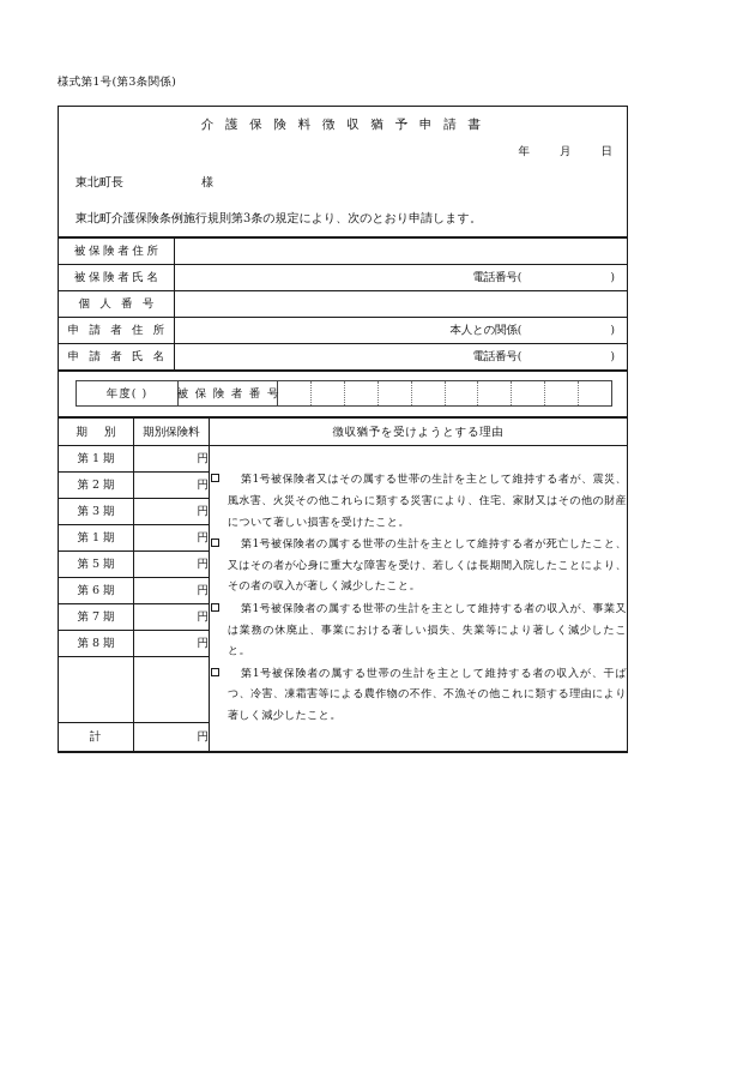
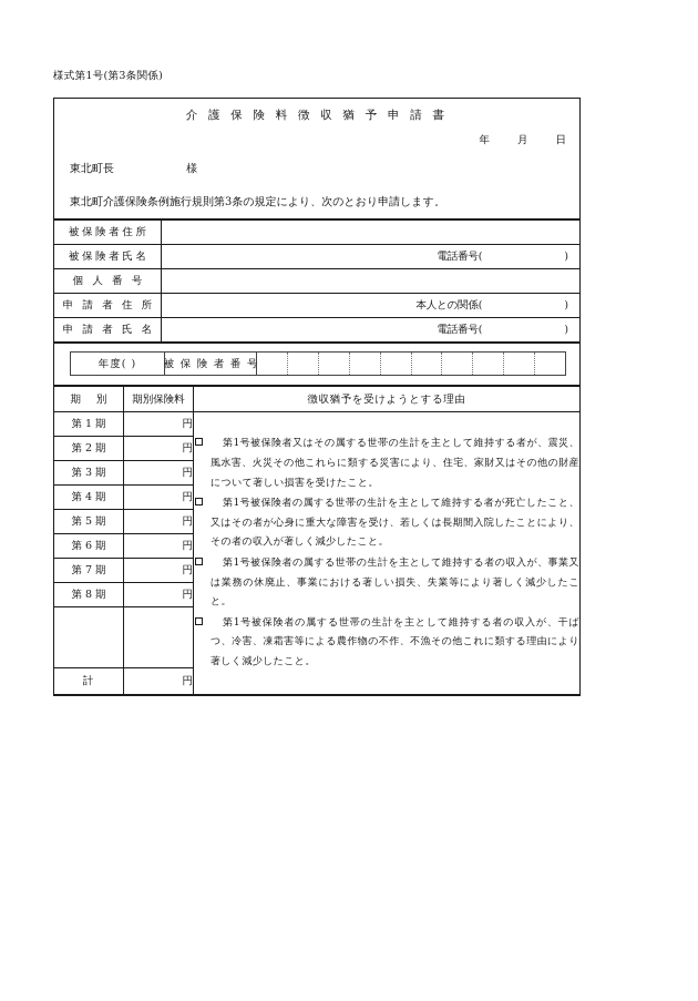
  様式第1号(第3条関係)
  介 護 保 険 料 徴 収 猶 予 申 請 書
  年 月 日
  東北町長 様
  東北町介護保険条例施行規則第3条の規定により、次のとおり申請します。
  被保険者住所
  被保険者氏名	電話番号( )
  個 人 番 号
  申 請 者 住 所	本人との関係( )
  申 請 者 氏 名	電話番号( )
  年度( )
  被 保 険 者 番 号
  期 別	期別保険料	徴収猶予を受けようとする理由
  第 1 期	円	第1号被保険者又はその属する世帯の生計を主として維持する者が、震災、風水害、火災その他これらに類する災害により、住宅、家財又はその他の財産について著しい損害を受けたこと。 第1号被保険者の属する世帯の生計を主として維持する者が死亡したこと、又はその者が心身に重大な障害を受け、若しくは長期間入院したことにより、その者の収入が著しく減少したこと。 第1号被保険者の属する世帯の生計を主として維持する者の収入が、事業又は業務の休廃止、事業における著しい損失、失業等により著しく減少したこと。 第1号被保険者の属する世帯の生計を主として維持する者の収入が、干ばつ、冷害、凍霜害等による農作物の不作、不漁その他これに類する理由により著しく減少したこと。
  第 2 期	円
  第 3 期	円
- 第 1 期	円
+ 第 4 期	円
  第 5 期	円
  第 6 期	円
  第 7 期	円
  第 8 期	円
  計	円
